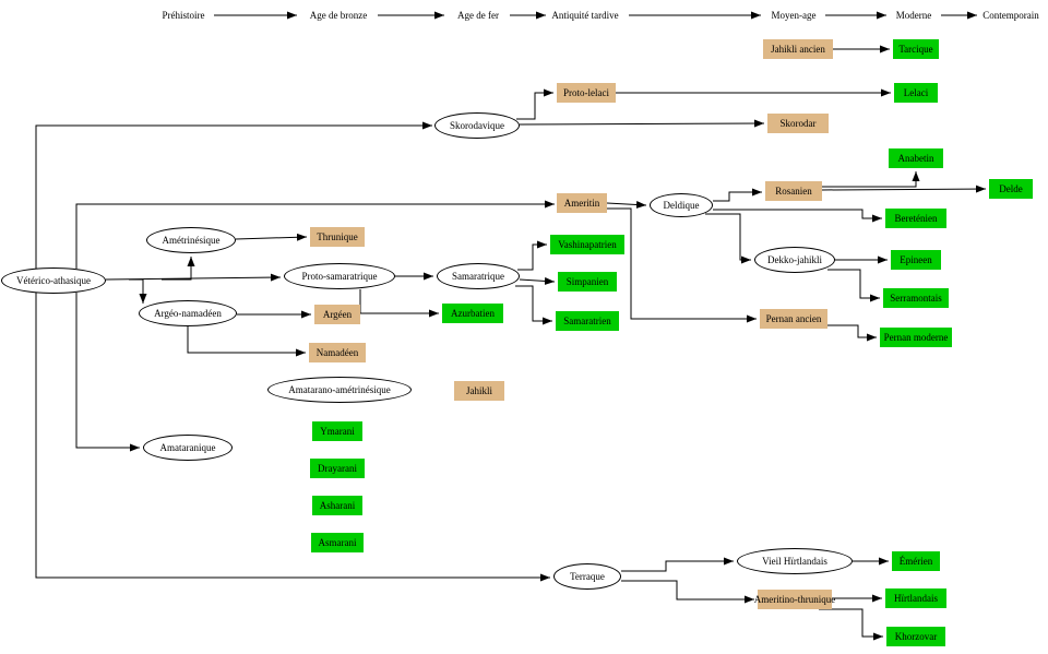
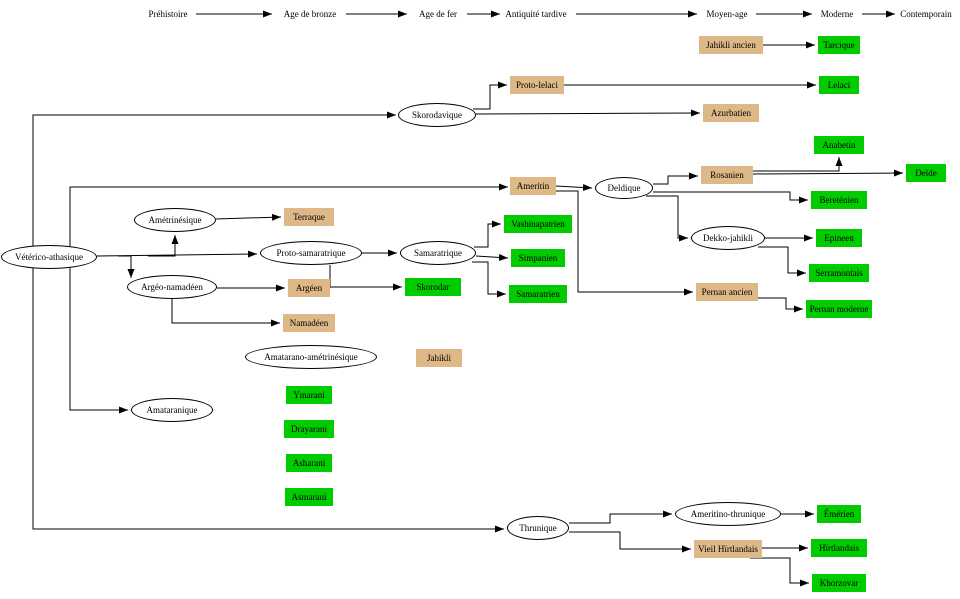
  Préhistoire
  Age de bronze
  Age de fer
  Antiquité tardive
  Moyen-age
  Moderne
  Contemporain
  Jahikli ancien
  Tarcique
  Proto-lelaci
  Lelaci
  Skorodavique
- Skorodar
+ Azurbatien
  Ameritin
  Deldique
  Rosanien
  Anabetin
  Delde
  Bereténien
  Amétrinésique
- Thrunique
+ Terraque
  Vétérico-athasique
  Proto-samaratrique
  Samaratrique
  Vashinapatrien
  Simpanien
- Azurbatien
+ Skorodar
  Samaratrien
  Argéo-namadéen
  Argéen
  Namadéen
  Dekko-jahikli
  Epineen
  Serramontais
  Pernan ancien
  Pernan moderne
  Amatarano-amétrinésique
  Jahikli
  Amataranique
  Ymarani
  Drayarani
  Asharani
  Asmarani
- Terraque
+ Thrunique
- Vieil Hïrtlandais
+ Ameritino-thrunique
  Émérien
- Ameritino-thrunique
+ Vieil Hïrtlandais
  Hïrtlandais
  Khorzovar
